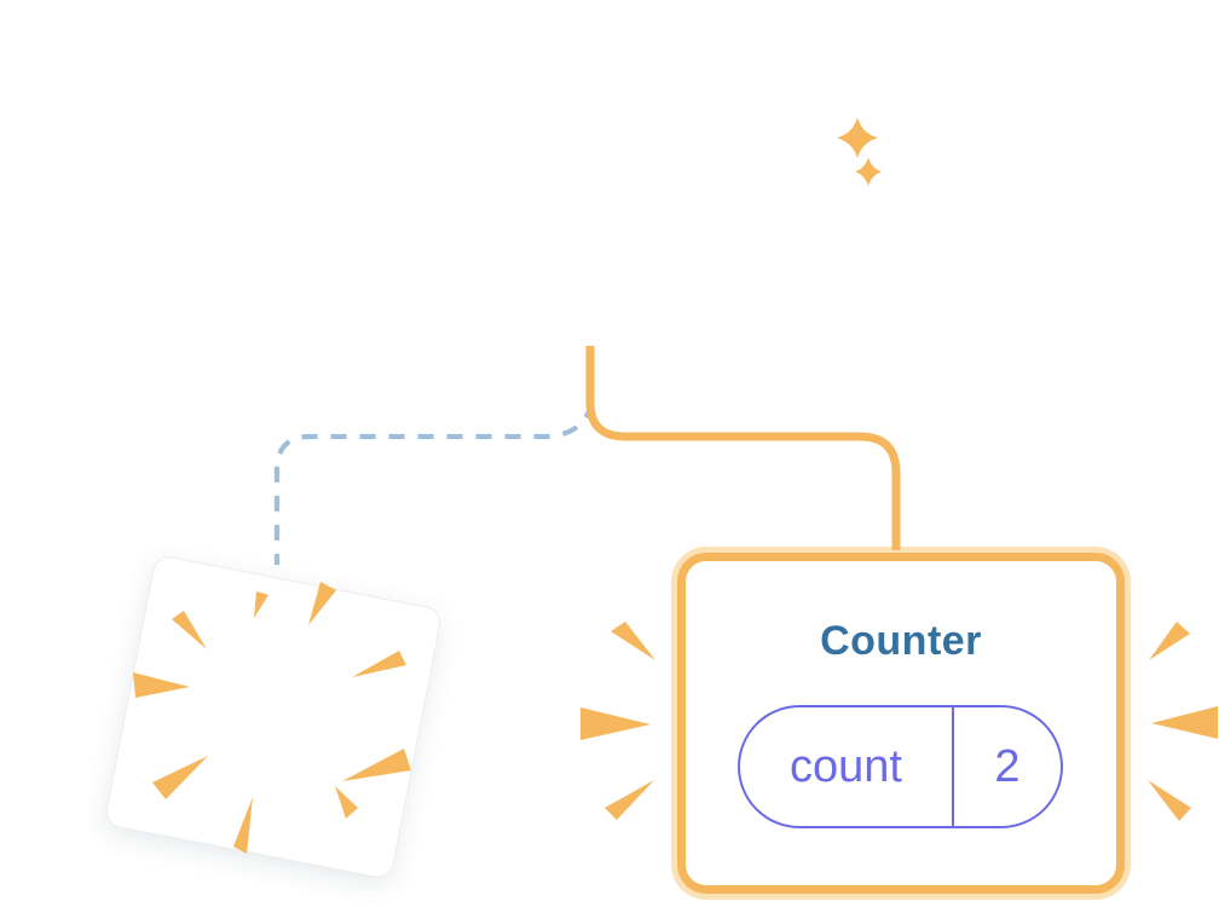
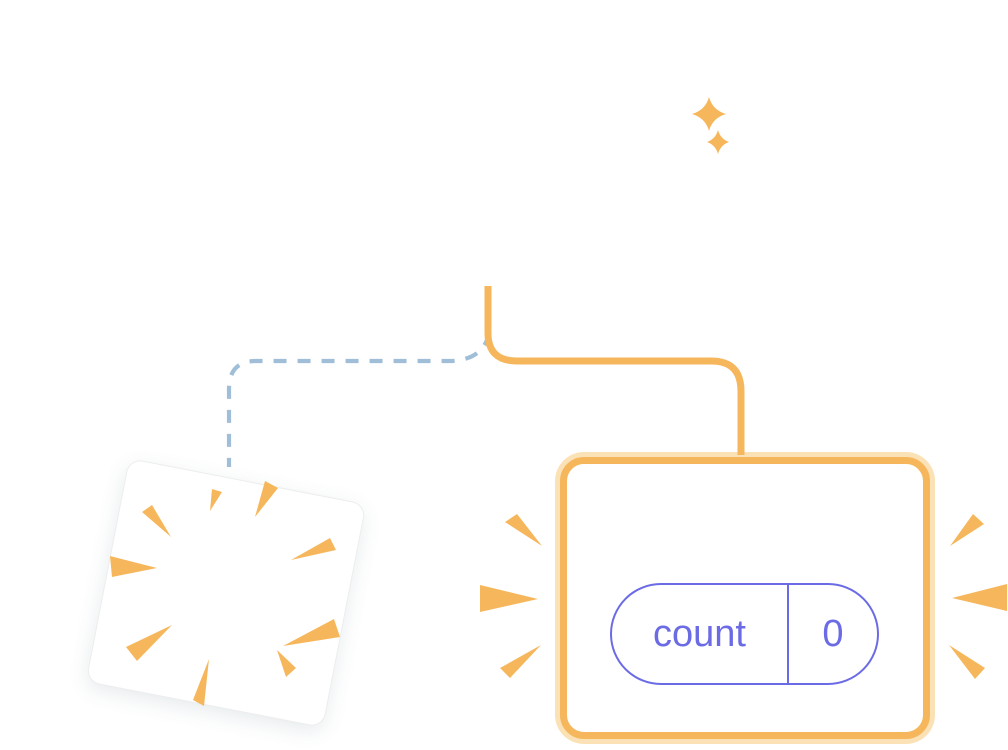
- Counter
  count
- 2
+ 0
